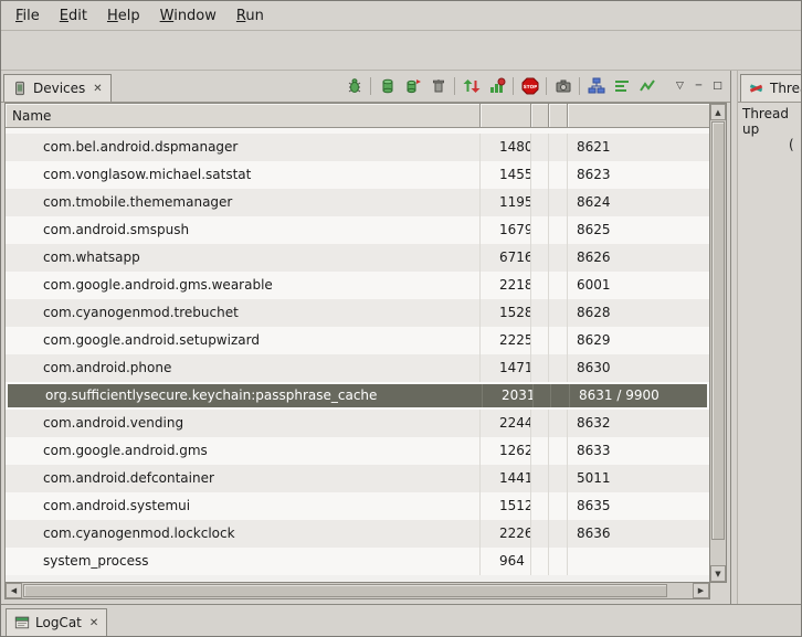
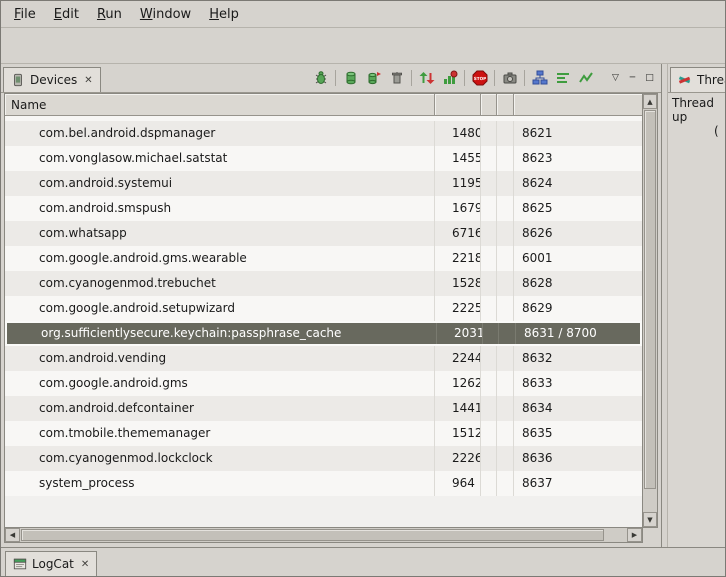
  File
  Edit
- Help
+ Run
  Window
- Run
+ Help
  Devices
  ✕
  ▽
  ─
  □
  Name
  com.bel.android.dspmanager
  1480
  8621
  com.vonglasow.michael.satstat
  1455
  8623
- com.tmobile.thememanager
+ com.android.systemui
  1195
  8624
  com.android.smspush
  1679
  8625
  com.whatsapp
  6716
  8626
  com.google.android.gms.wearable
  2218
  6001
  com.cyanogenmod.trebuchet
  1528
  8628
  com.google.android.setupwizard
  2225
  8629
- com.android.phone
- 1471
- 8630
  org.sufficientlysecure.keychain:passphrase_cache
  2031
- 8631 / 9900
+ 8631 / 8700
  com.android.vending
  2244
  8632
  com.google.android.gms
  1262
  8633
  com.android.defcontainer
  1441
- 5011
+ 8634
- com.android.systemui
+ com.tmobile.thememanager
  1512
  8635
  com.cyanogenmod.lockclock
  2226
  8636
  system_process
  964
+ 8637
  ▲
  ▼
  ◀
  ▶
  Thre
  Thread up
  (
  LogCat
  ✕
